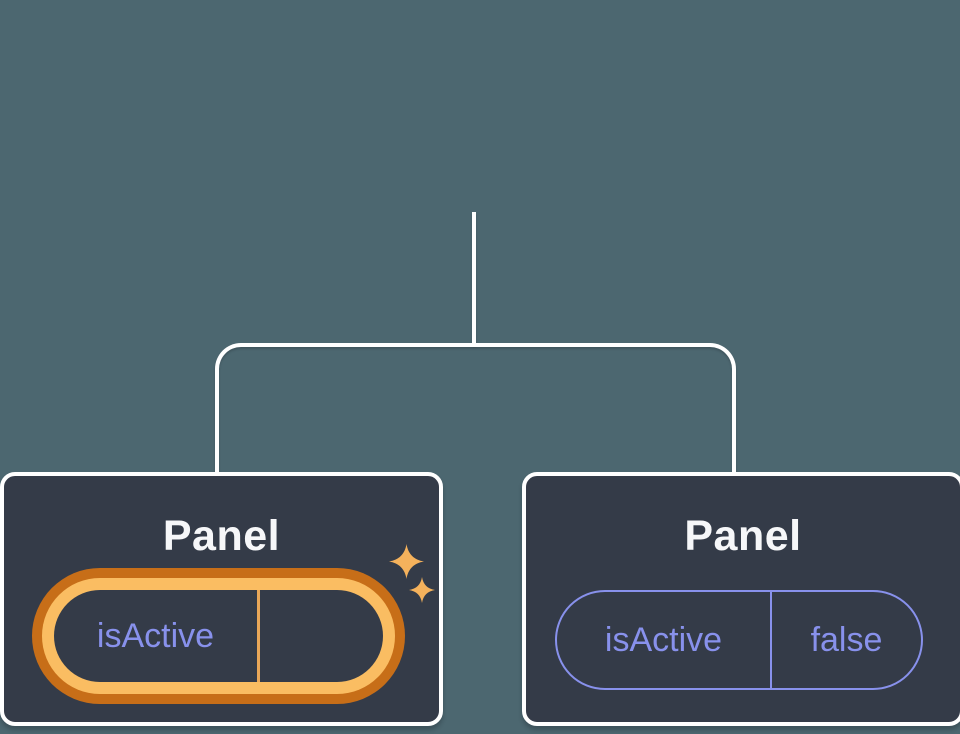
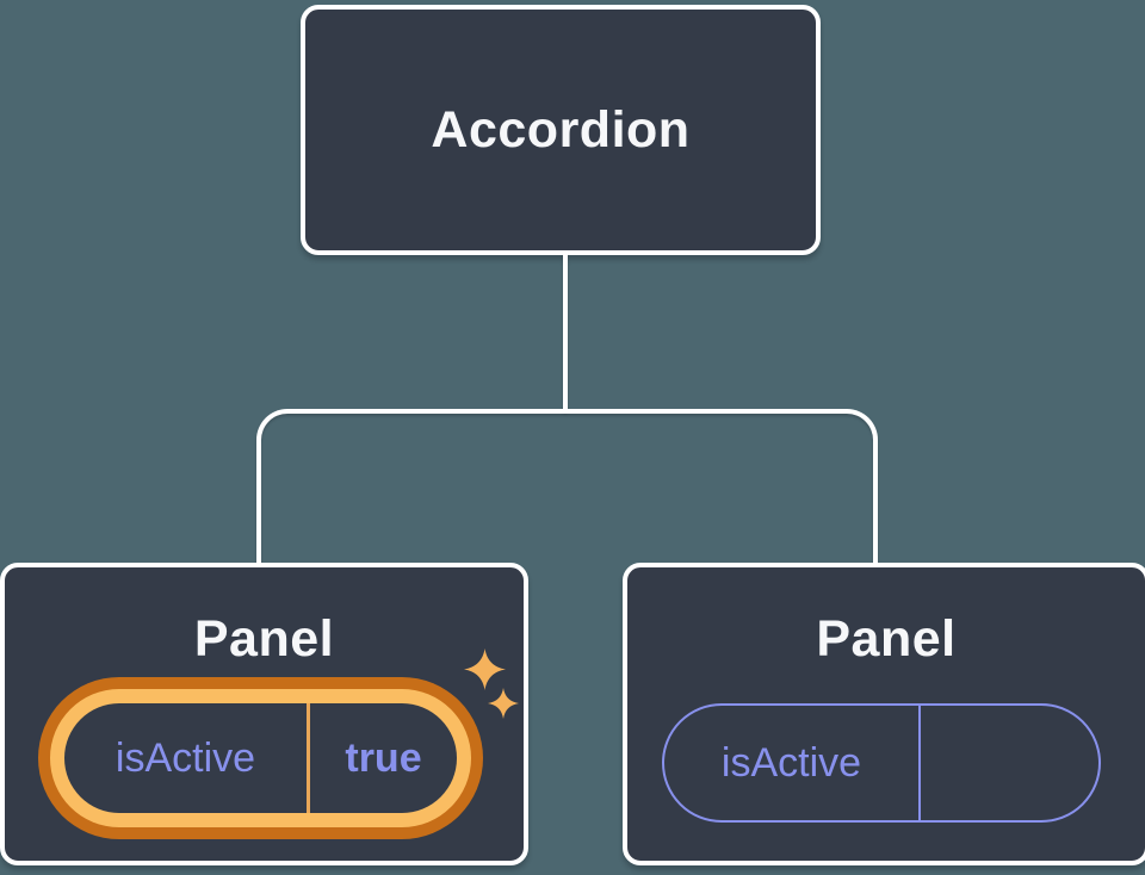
+ Accordion
  Panel
  isActive
+ true
  Panel
  isActive
- false
